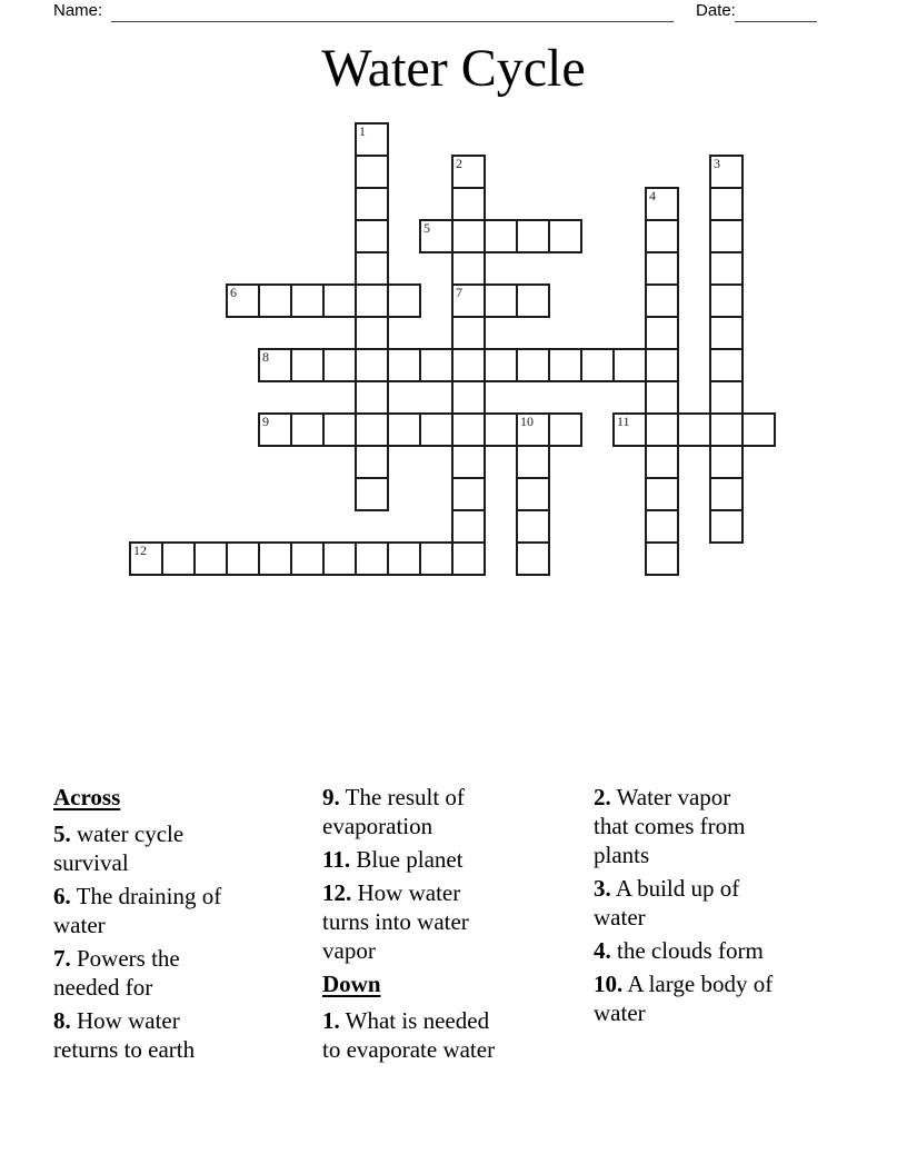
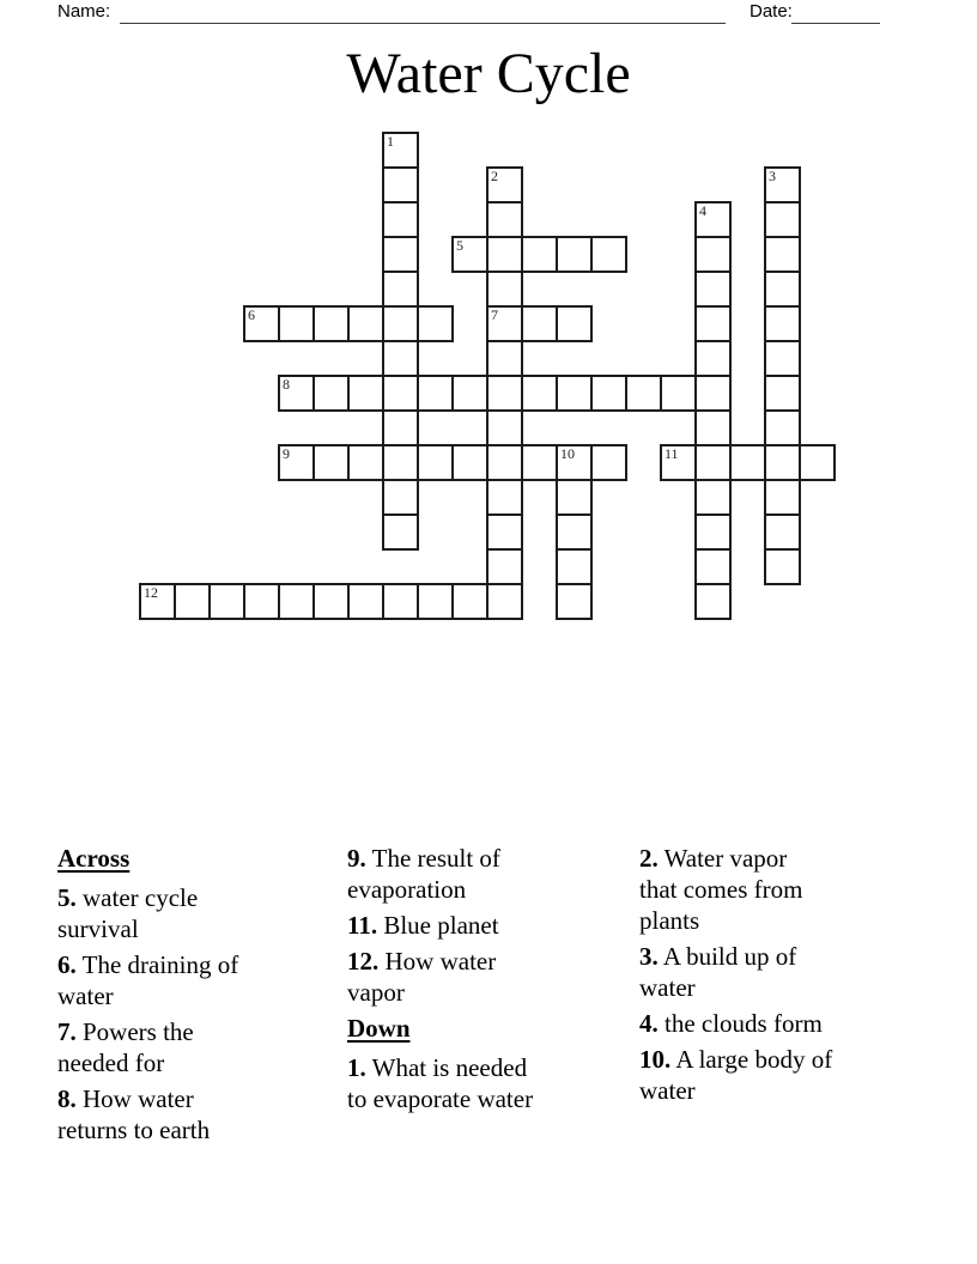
  Name:
  Date:
  Water Cycle
  1
  2
  7
  3
  4
  5
  6
  8
  9
  10
  11
  12
  Across
  5. water cycle
  survival
  6. The draining of
  water
  7. Powers the
  needed for
  8. How water
  returns to earth
  9. The result of
  evaporation
  11. Blue planet
  12. How water
- turns into water
  vapor
  Down
  1. What is needed
  to evaporate water
  2. Water vapor
  that comes from
  plants
  3. A build up of
  water
  4. the clouds form
  10. A large body of
  water
